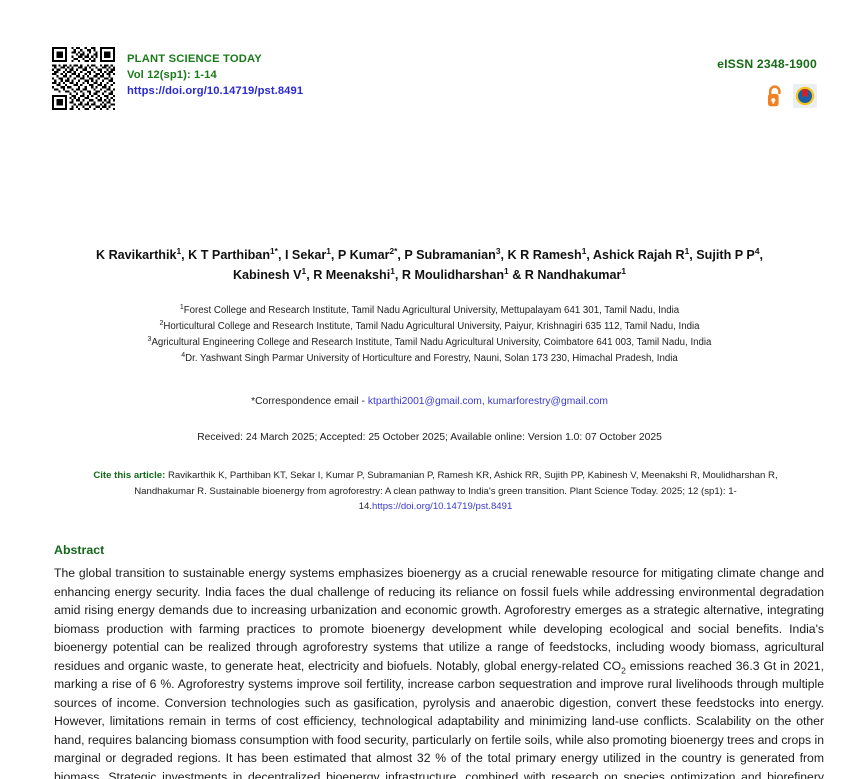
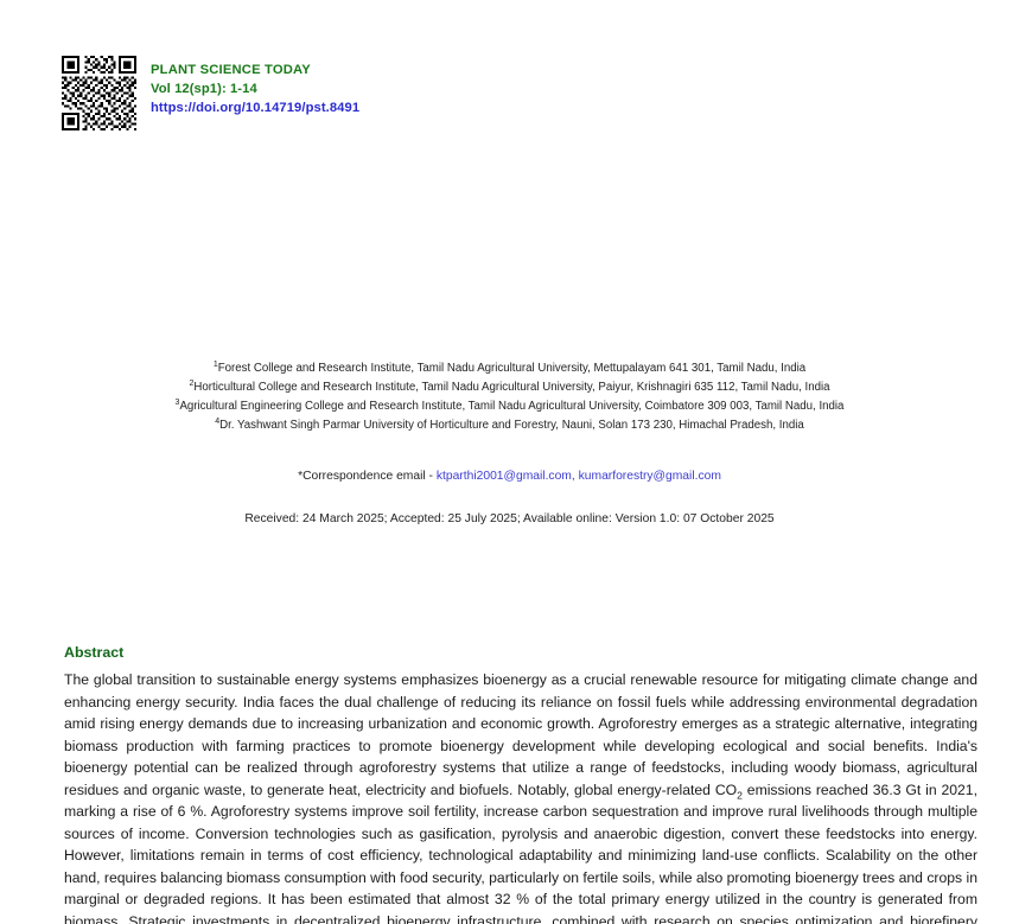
  PLANT SCIENCE TODAY
  Vol 12(sp1): 1-14
  https://doi.org/10.14719/pst.8491
- eISSN 2348-1900
- K Ravikarthik1, K T Parthiban1*, I Sekar1, P Kumar2*, P Subramanian3, K R Ramesh1, Ashick Rajah R1, Sujith P P4,
- Kabinesh V1, R Meenakshi1, R Moulidharshan1 & R Nandhakumar1
  Forest College and Research Institute, Tamil Nadu Agricultural University, Mettupalayam 641 301, Tamil Nadu, India
  Horticultural College and Research Institute, Tamil Nadu Agricultural University, Paiyur, Krishnagiri 635 112, Tamil Nadu, India
- Agricultural Engineering College and Research Institute, Tamil Nadu Agricultural University, Coimbatore 641 003, Tamil Nadu, India
+ Agricultural Engineering College and Research Institute, Tamil Nadu Agricultural University, Coimbatore 309 003, Tamil Nadu, India
  Dr. Yashwant Singh Parmar University of Horticulture and Forestry, Nauni, Solan 173 230, Himachal Pradesh, India
  *Correspondence email - ktparthi2001@gmail.com, kumarforestry@gmail.com
- Received: 24 March 2025; Accepted: 25 October 2025; Available online: Version 1.0: 07 October 2025
+ Received: 24 March 2025; Accepted: 25 July 2025; Available online: Version 1.0: 07 October 2025
- Cite this article: Ravikarthik K, Parthiban KT, Sekar I, Kumar P, Subramanian P, Ramesh KR, Ashick RR, Sujith PP, Kabinesh V, Meenakshi R, Moulidharshan R, Nandhakumar R. Sustainable bioenergy from agroforestry: A clean pathway to India's green transition. Plant Science Today. 2025; 12 (sp1): 1-14.https://doi.org/10.14719/pst.8491
  Abstract
  The global transition to sustainable energy systems emphasizes bioenergy as a crucial renewable resource for mitigating climate change and enhancing energy security. India faces the dual challenge of reducing its reliance on fossil fuels while addressing environmental degradation amid rising energy demands due to increasing urbanization and economic growth. Agroforestry emerges as a strategic alternative, integrating biomass production with farming practices to promote bioenergy development while developing ecological and social benefits. India's bioenergy potential can be realized through agroforestry systems that utilize a range of feedstocks, including woody biomass, agricultural residues and organic waste, to generate heat, electricity and biofuels. Notably, global energy-related CO2 emissions reached 36.3 Gt in 2021, marking a rise of 6 %. Agroforestry systems improve soil fertility, increase carbon sequestration and improve rural livelihoods through multiple sources of income. Conversion technologies such as gasification, pyrolysis and anaerobic digestion, convert these feedstocks into energy. However, limitations remain in terms of cost efficiency, technological adaptability and minimizing land-use conflicts. Scalability on the other hand, requires balancing biomass consumption with food security, particularly on fertile soils, while also promoting bioenergy trees and crops in marginal or degraded regions. It has been estimated that almost 32 % of the total primary energy utilized in the country is generated from biomass. Strategic investments in decentralized bioenergy infrastructure, combined with research on species optimization and biorefinery
